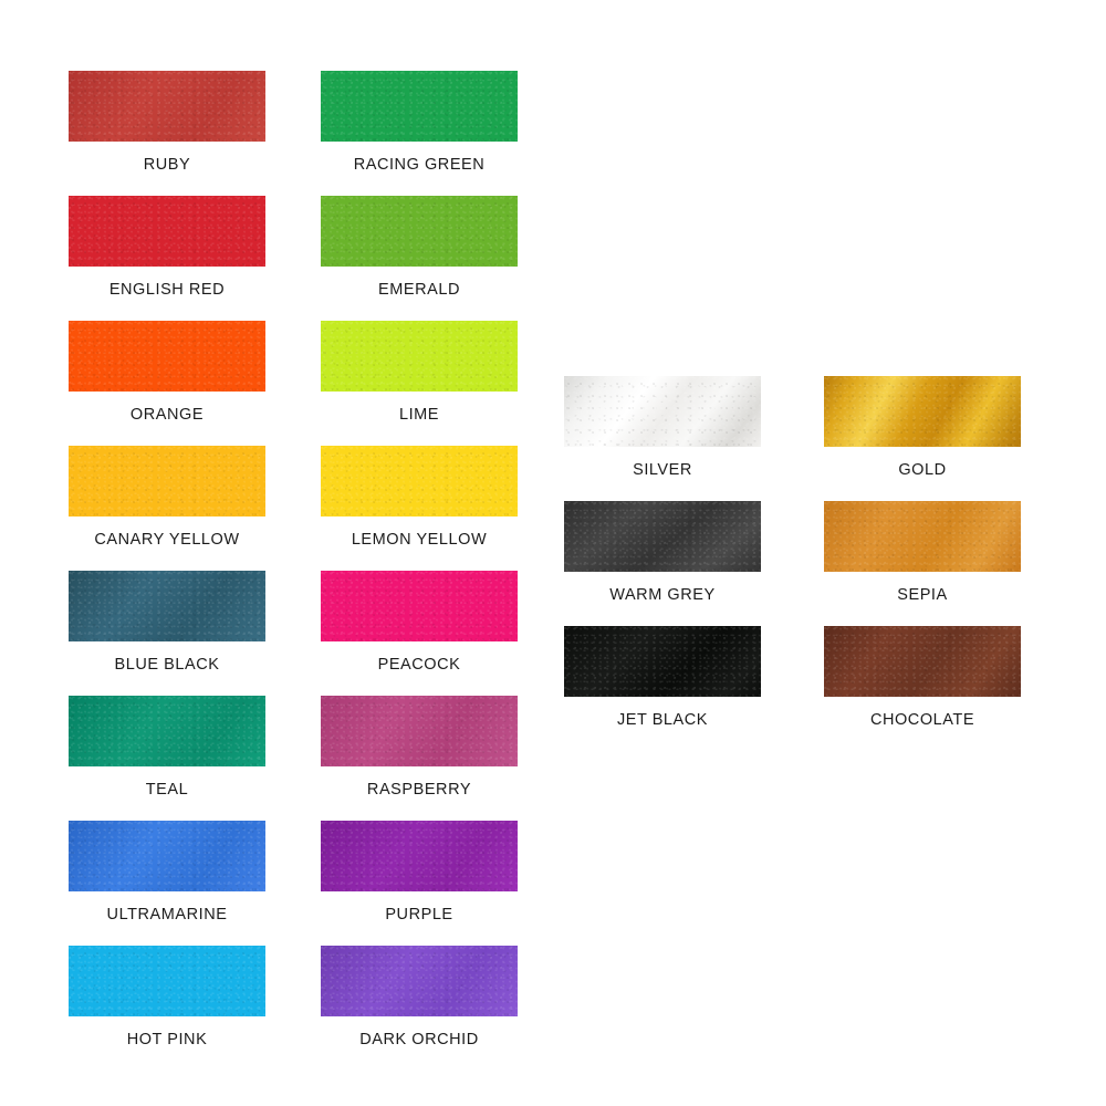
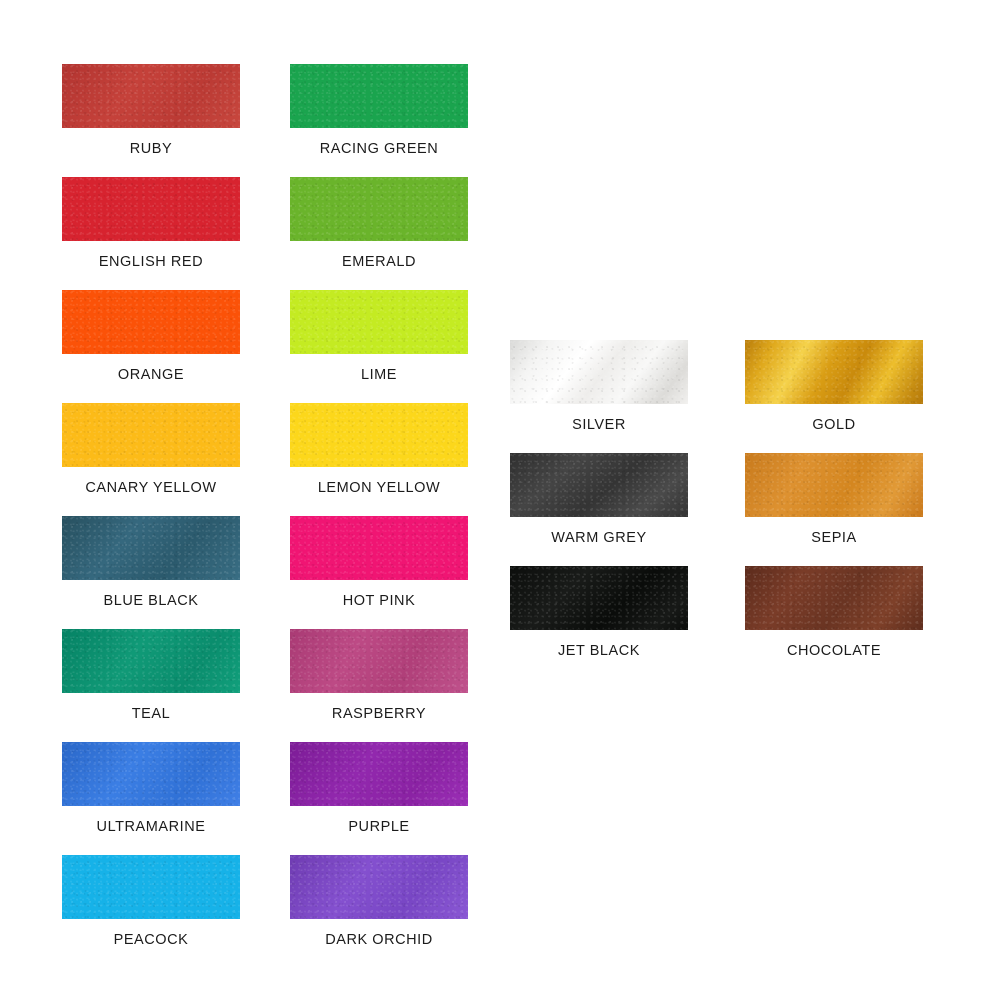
  RUBY
  ENGLISH RED
  ORANGE
  CANARY YELLOW
  BLUE BLACK
  TEAL
  ULTRAMARINE
- HOT PINK
+ PEACOCK
  RACING GREEN
  EMERALD
  LIME
  LEMON YELLOW
- PEACOCK
+ HOT PINK
  RASPBERRY
  PURPLE
  DARK ORCHID
  SILVER
  WARM GREY
  JET BLACK
  GOLD
  SEPIA
  CHOCOLATE
